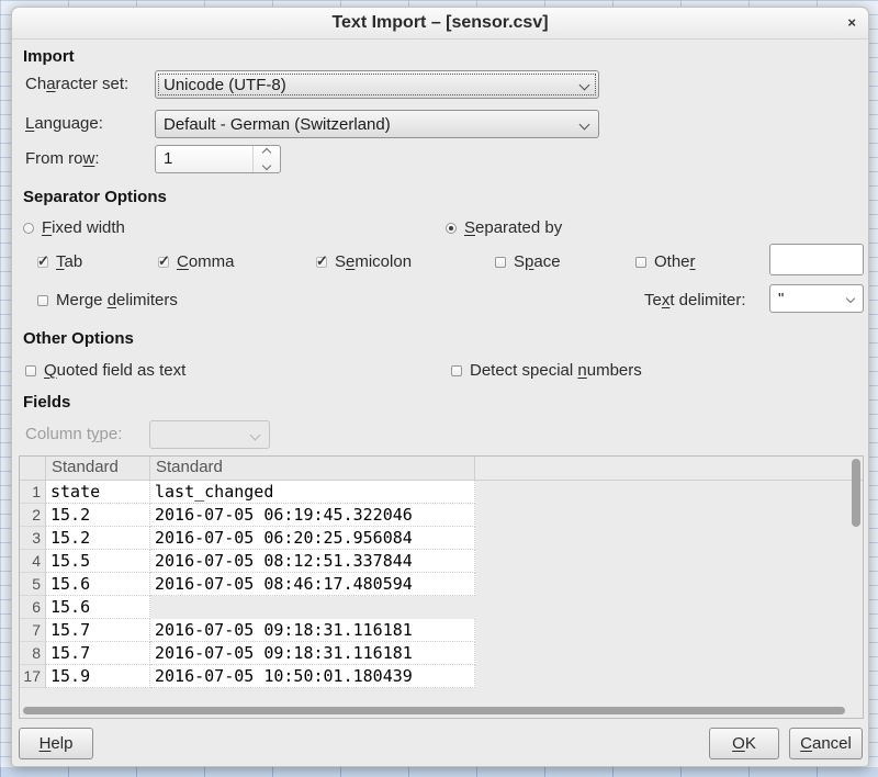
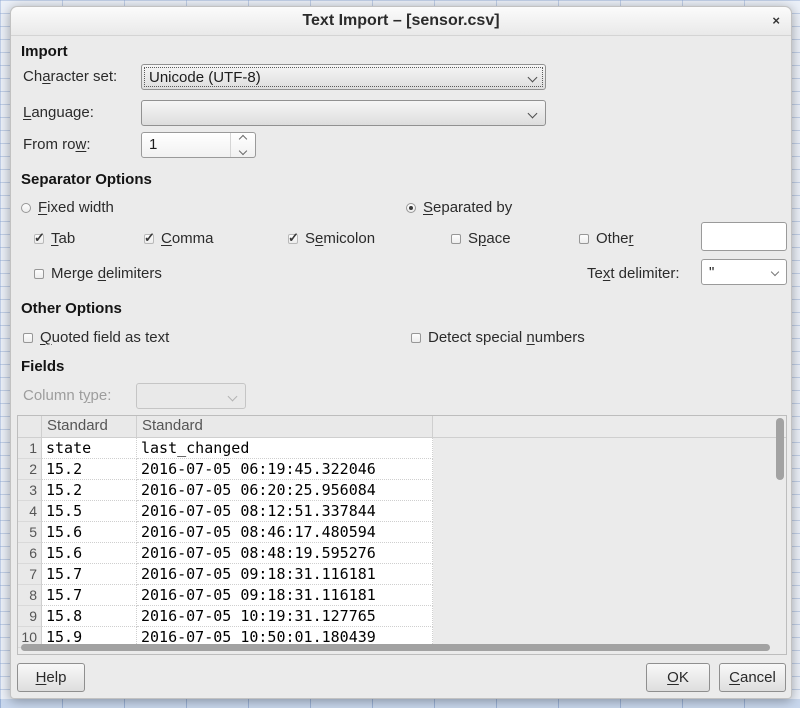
  Text Import – [sensor.csv]
  ×
  Import
  Character set:
  Unicode (UTF-8)
  Language:
- Default - German (Switzerland)
  From row:
  1
  Separator Options
  Fixed width
  Separated by
  Tab
  Comma
  Semicolon
  Space
  Other
  Merge delimiters
  Text delimiter:
  "
  Other Options
  Quoted field as text
  Detect special numbers
  Fields
  Column type:
  Standard
  Standard
  1
  state
  last_changed
  2
  15.2
  2016-07-05 06:19:45.322046
  3
  15.2
  2016-07-05 06:20:25.956084
  4
  15.5
  2016-07-05 08:12:51.337844
  5
  15.6
  2016-07-05 08:46:17.480594
  6
  15.6
+ 2016-07-05 08:48:19.595276
  7
  15.7
  2016-07-05 09:18:31.116181
  8
  15.7
  2016-07-05 09:18:31.116181
+ 9
+ 15.8
+ 2016-07-05 10:19:31.127765
- 17
+ 10
  15.9
  2016-07-05 10:50:01.180439
  Help
  OK
  Cancel
